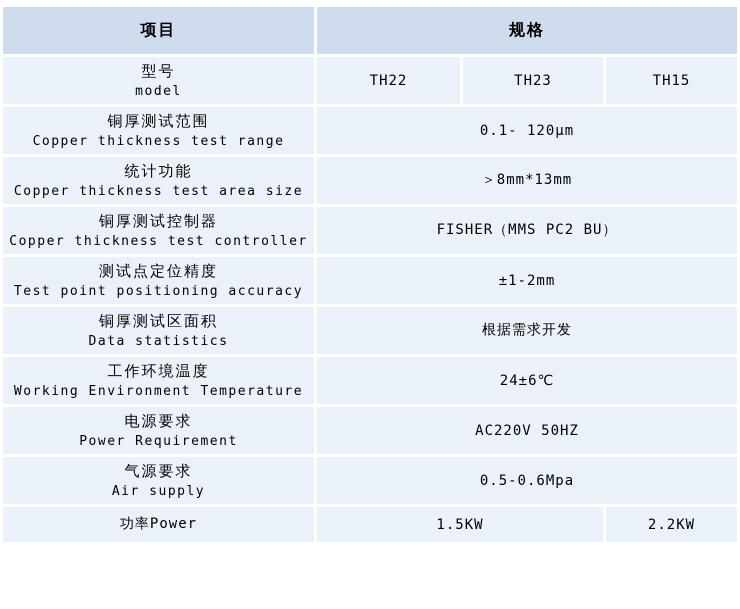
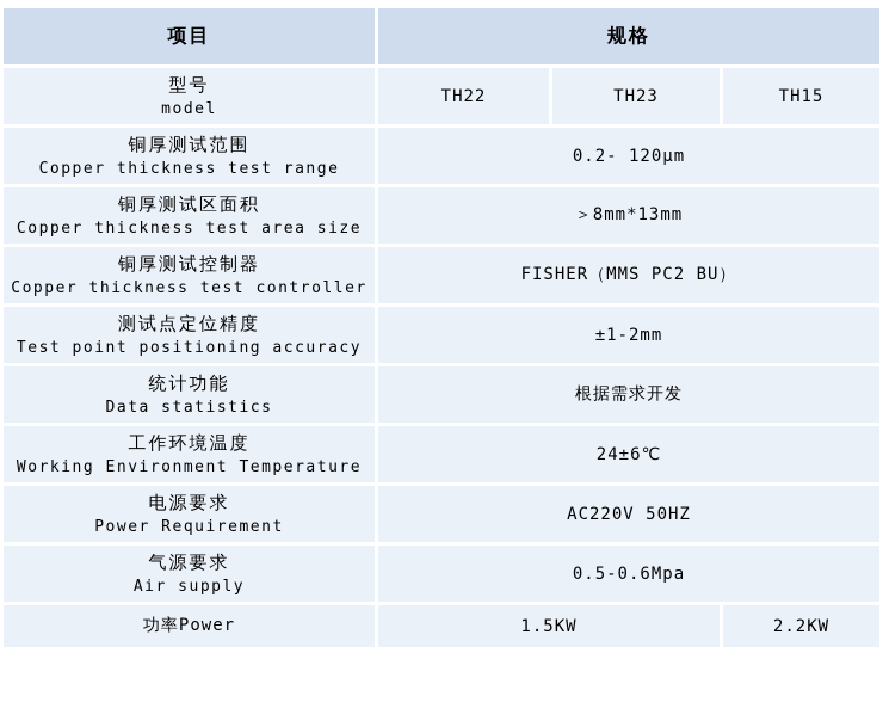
  项目	规格
  型号 model	TH22	TH23	TH15
- 铜厚测试范围 Copper thickness test range	0.1- 120μm
+ 铜厚测试范围 Copper thickness test range	0.2- 120μm
- 统计功能 Copper thickness test area size	＞8mm*13mm
+ 铜厚测试区面积 Copper thickness test area size	＞8mm*13mm
  铜厚测试控制器 Copper thickness test controller	FISHER（MMS PC2 BU）
  测试点定位精度 Test point positioning accuracy	±1-2mm
- 铜厚测试区面积 Data statistics	根据需求开发
+ 统计功能 Data statistics	根据需求开发
  工作环境温度 Working Environment Temperature	24±6℃
  电源要求 Power Requirement	AC220V 50HZ
  气源要求 Air supply	0.5-0.6Mpa
  功率Power	1.5KW	2.2KW
